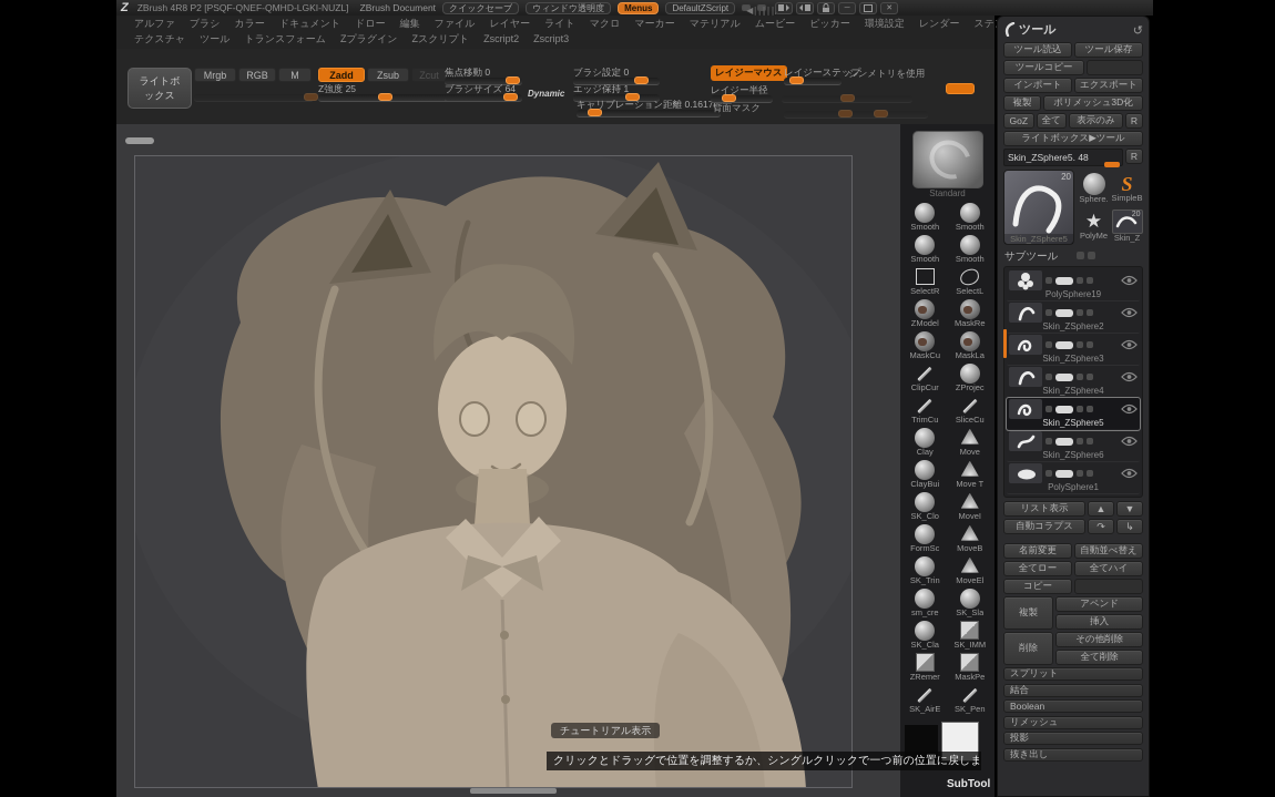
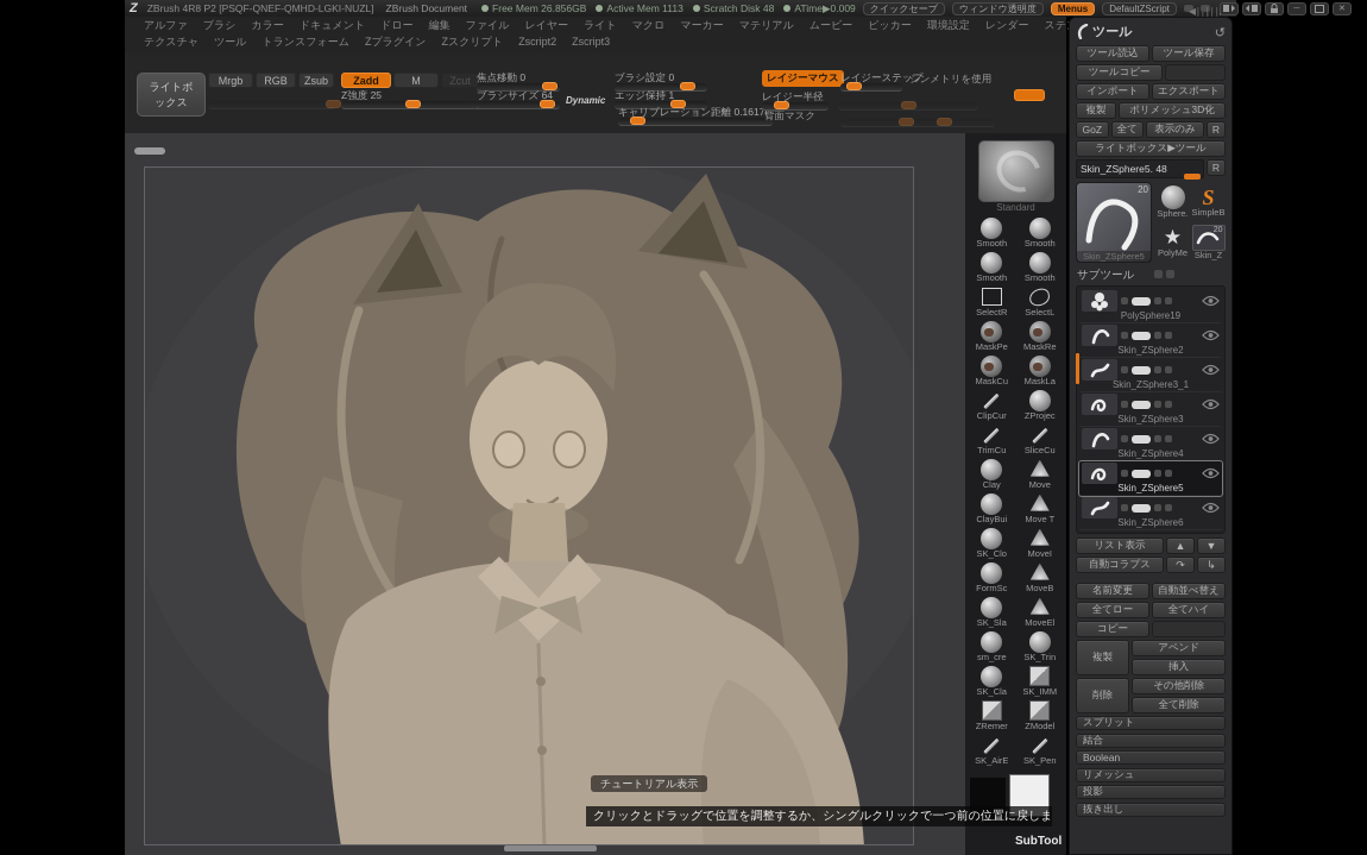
  Z
  ZBrush 4R8 P2 [PSQF-QNEF-QMHD-LGKI-NUZL]
  ZBrush Document
+ Free Mem 26.856GB
+ Active Mem 1113
+ Scratch Disk 48
+ ATime▶0.009
  クイックセーブ
  ウィンドウ透明度
  Menus
  DefaultZScript
  ∣∣∣
  アルファ
  ブラシ
  カラー
  ドキュメント
  ドロー
  編集
  ファイル
  レイヤー
  ライト
  マクロ
  マーカー
  マテリアル
  ムービー
  ピッカー
  環境設定
  レンダー
  テクスチャ
  ツール
  トランスフォーム
  Zプラグイン
  Zスクリプト
  Zscript2
  Zscript3
  ライトボックス
  Mrgb
  RGB
- M
+ Zsub
  Zadd
- Zsub
+ M
  Zcut
  Z強度 25
  焦点移動 0
  ブラシサイズ 64
  Dynamic
  ブラシ設定 0
  エッジ保持 1
  キャリブレーション距離 0.1617(
  レイジーマウス
  レイジーステッ
  シンメトリを使用
  レイジー半径
  背面マスク
  チュートリアル表示
  クリックとドラッグで位置を調整するか、シングルクリックで一つ前の位置に戻しま
  Standard
  Smooth
  Smooth
  Smooth
  Smooth
  SelectR
  SelectL
- ZModel
+ MaskPe
  MaskRe
  MaskCu
  MaskLa
  ClipCur
  ZProjec
  TrimCu
  SliceCu
  Clay
  Move
  ClayBui
  Move T
  SK_Clo
  MoveI
  FormSc
  MoveB
- SK_Trin
+ SK_Sla
  MoveEl
  sm_cre
- SK_Sla
+ SK_Trin
  SK_Cla
  SK_IMM
  ZRemer
- MaskPe
+ ZModel
  SK_AirE
  SK_Pen
  SubTool
  ツール
  ↺
  ツール読込
  ツール保存
  ツールコピー
  インポート
  エクスポート
  複製
  ポリメッシュ3D化
  GoZ
  全て
  表示のみ
  R
  ライトボックス▶ツール
  Skin_ZSphere5. 48
  R
  20
  Skin_ZSphere5
  Sphere.
  S
  SimpleB
  ★
  PolyMe
  Skin_Z
  サブツール
  PolySphere19
  Skin_ZSphere2
+ Skin_ZSphere3_1
  Skin_ZSphere3
  Skin_ZSphere4
  Skin_ZSphere5
  Skin_ZSphere6
- PolySphere1
  リスト表示
  ▲
  ▼
  自動コラプス
  ↷
  ↳
  名前変更
  自動並べ替え
  全てロー
  全てハイ
  コピー
  複製
  アペンド
  挿入
  削除
  その他削除
  全て削除
  スプリット
  結合
  Boolean
  リメッシュ
  投影
  抜き出し
